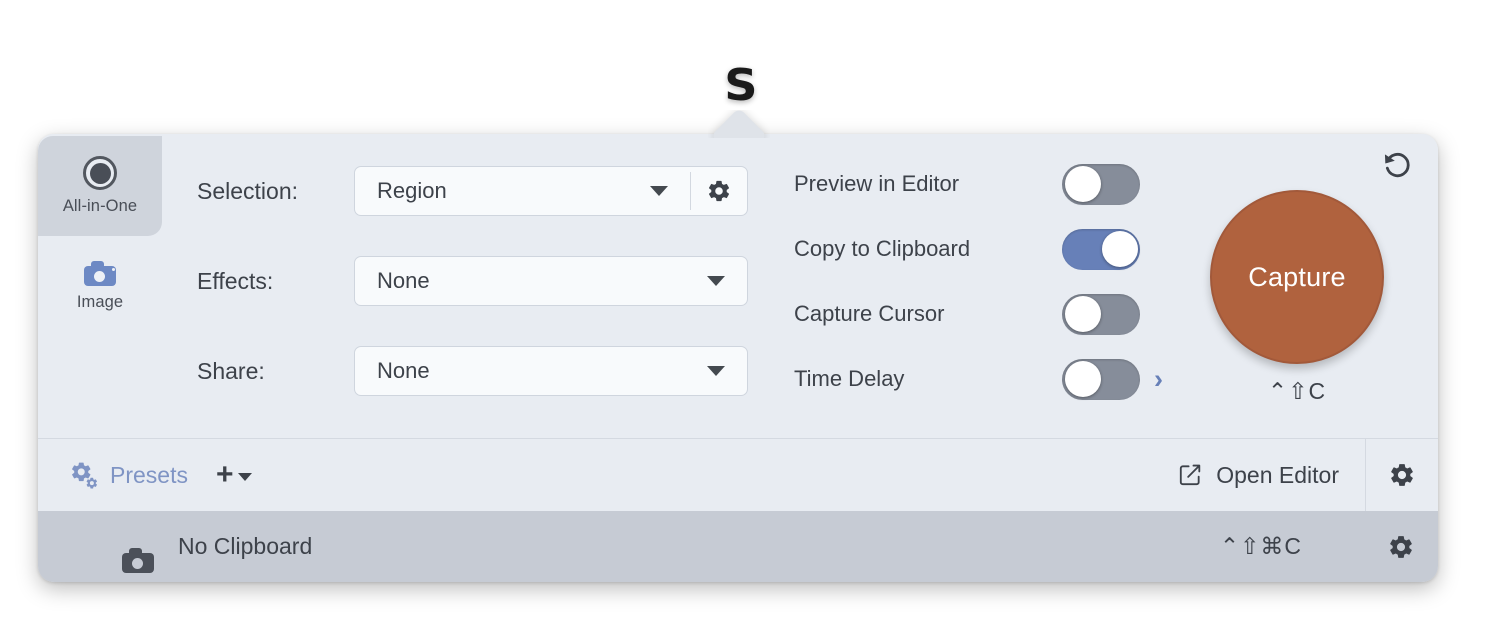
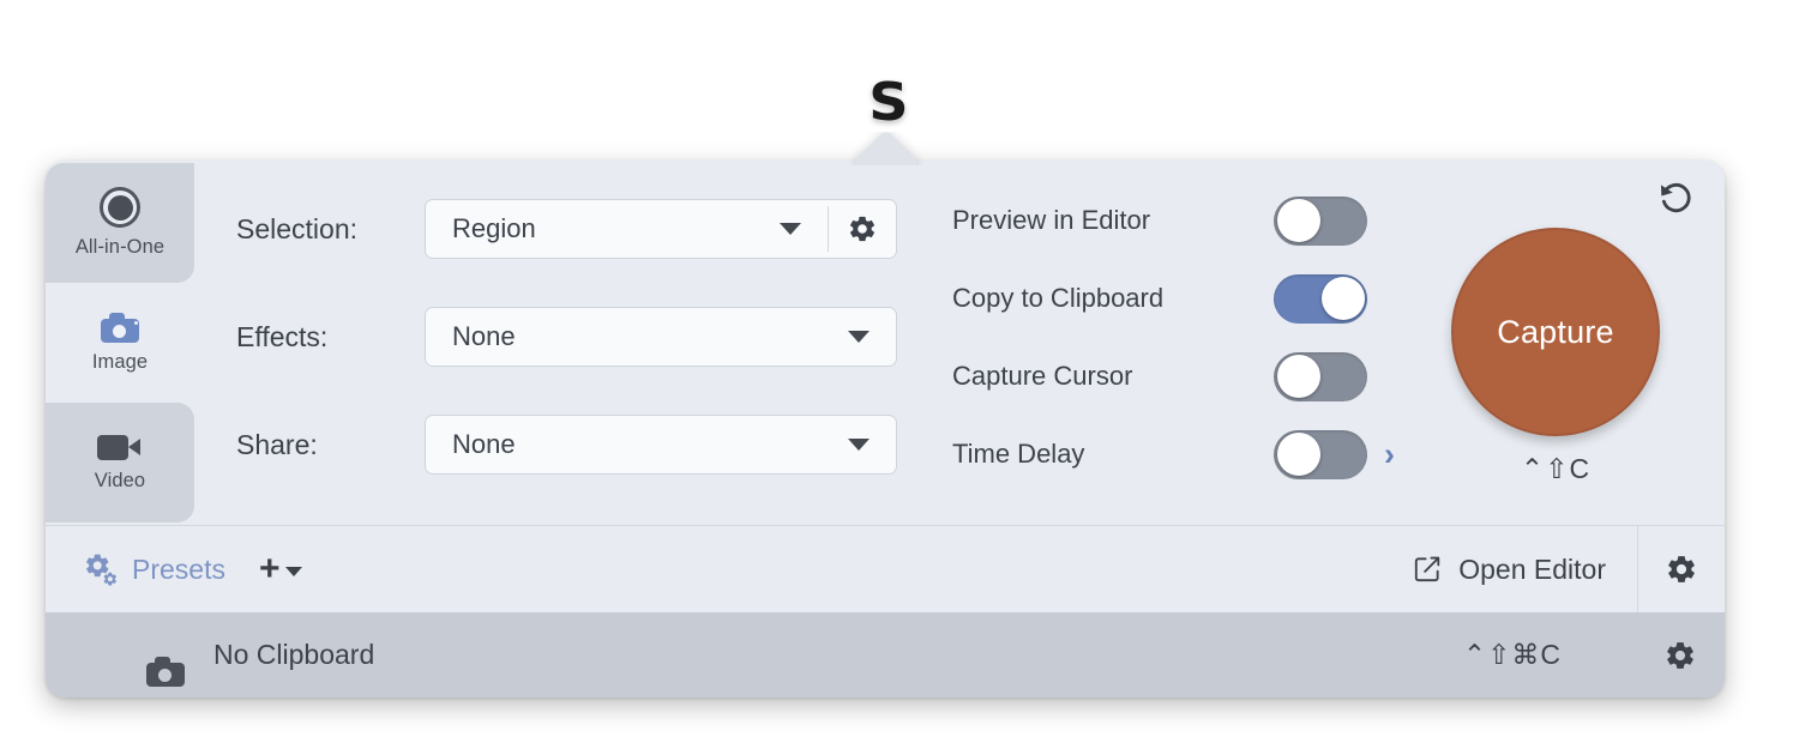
  S
  All-in-One
  Image
+ Video
  Selection:
  Region
  Effects:
  None
  Share:
  None
  Preview in Editor
  Copy to Clipboard
  Capture Cursor
  Time Delay
  ›
  Capture
  ⌃⇧C
  Presets
  +
  Open Editor
  No Clipboard
  ⌃⇧⌘C
